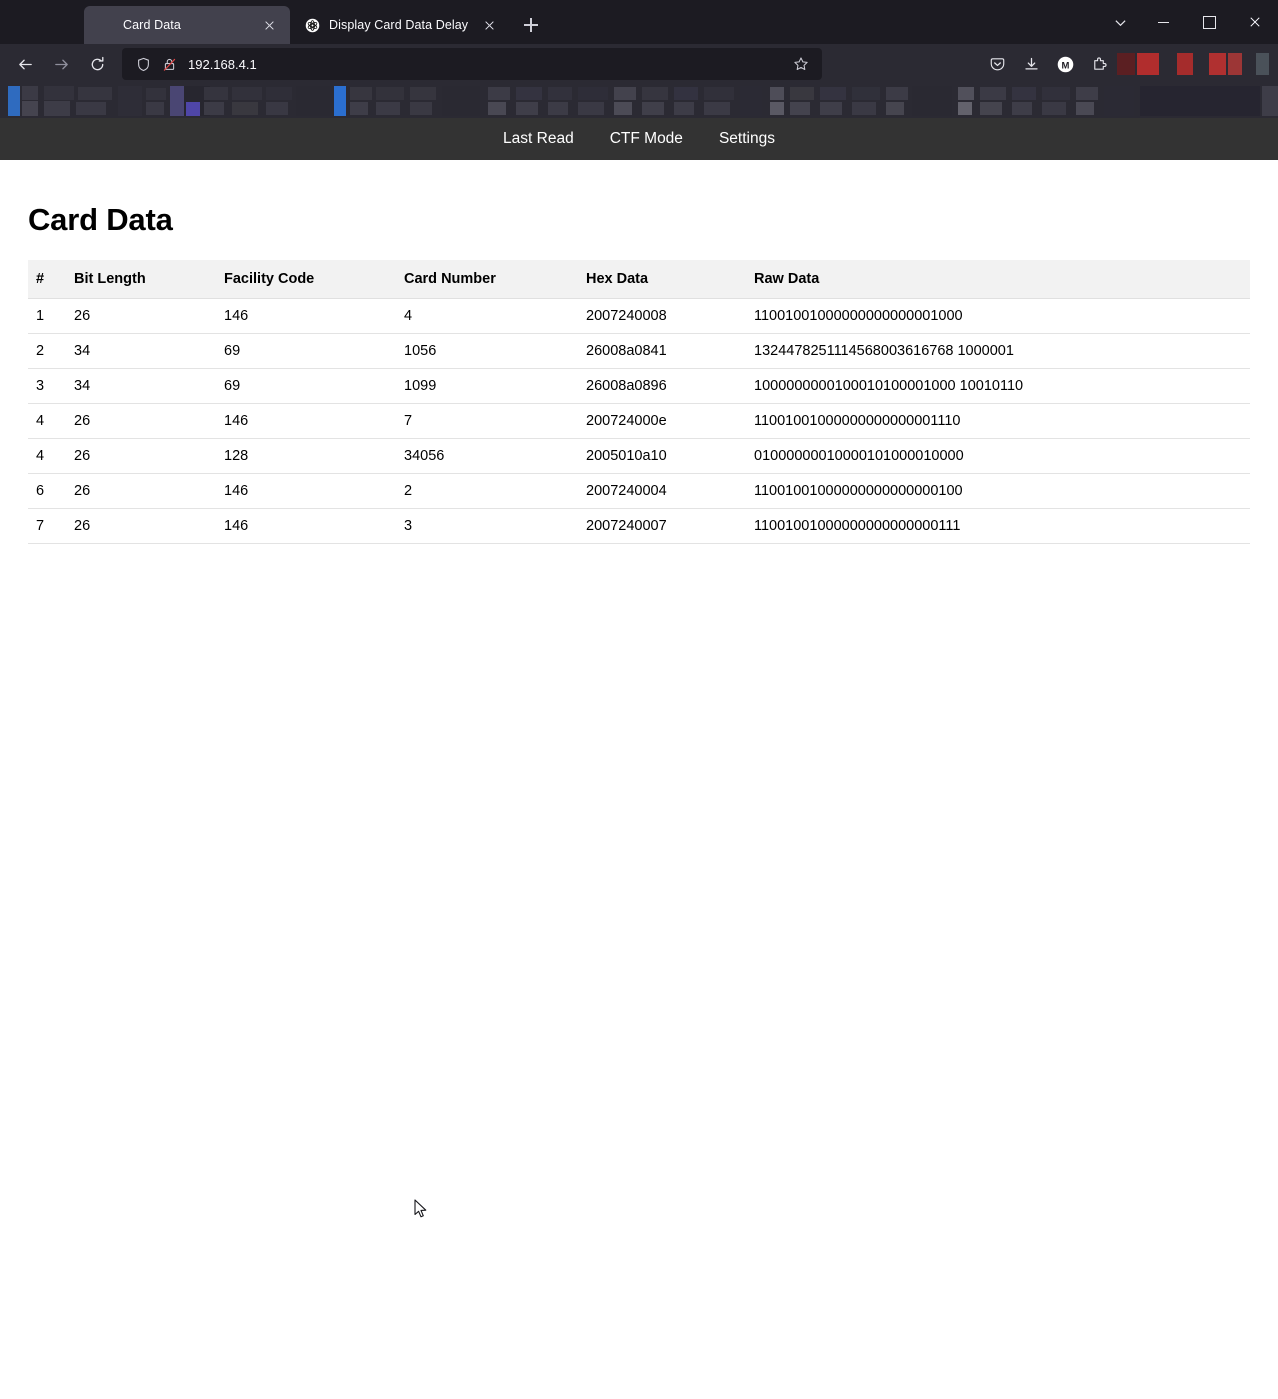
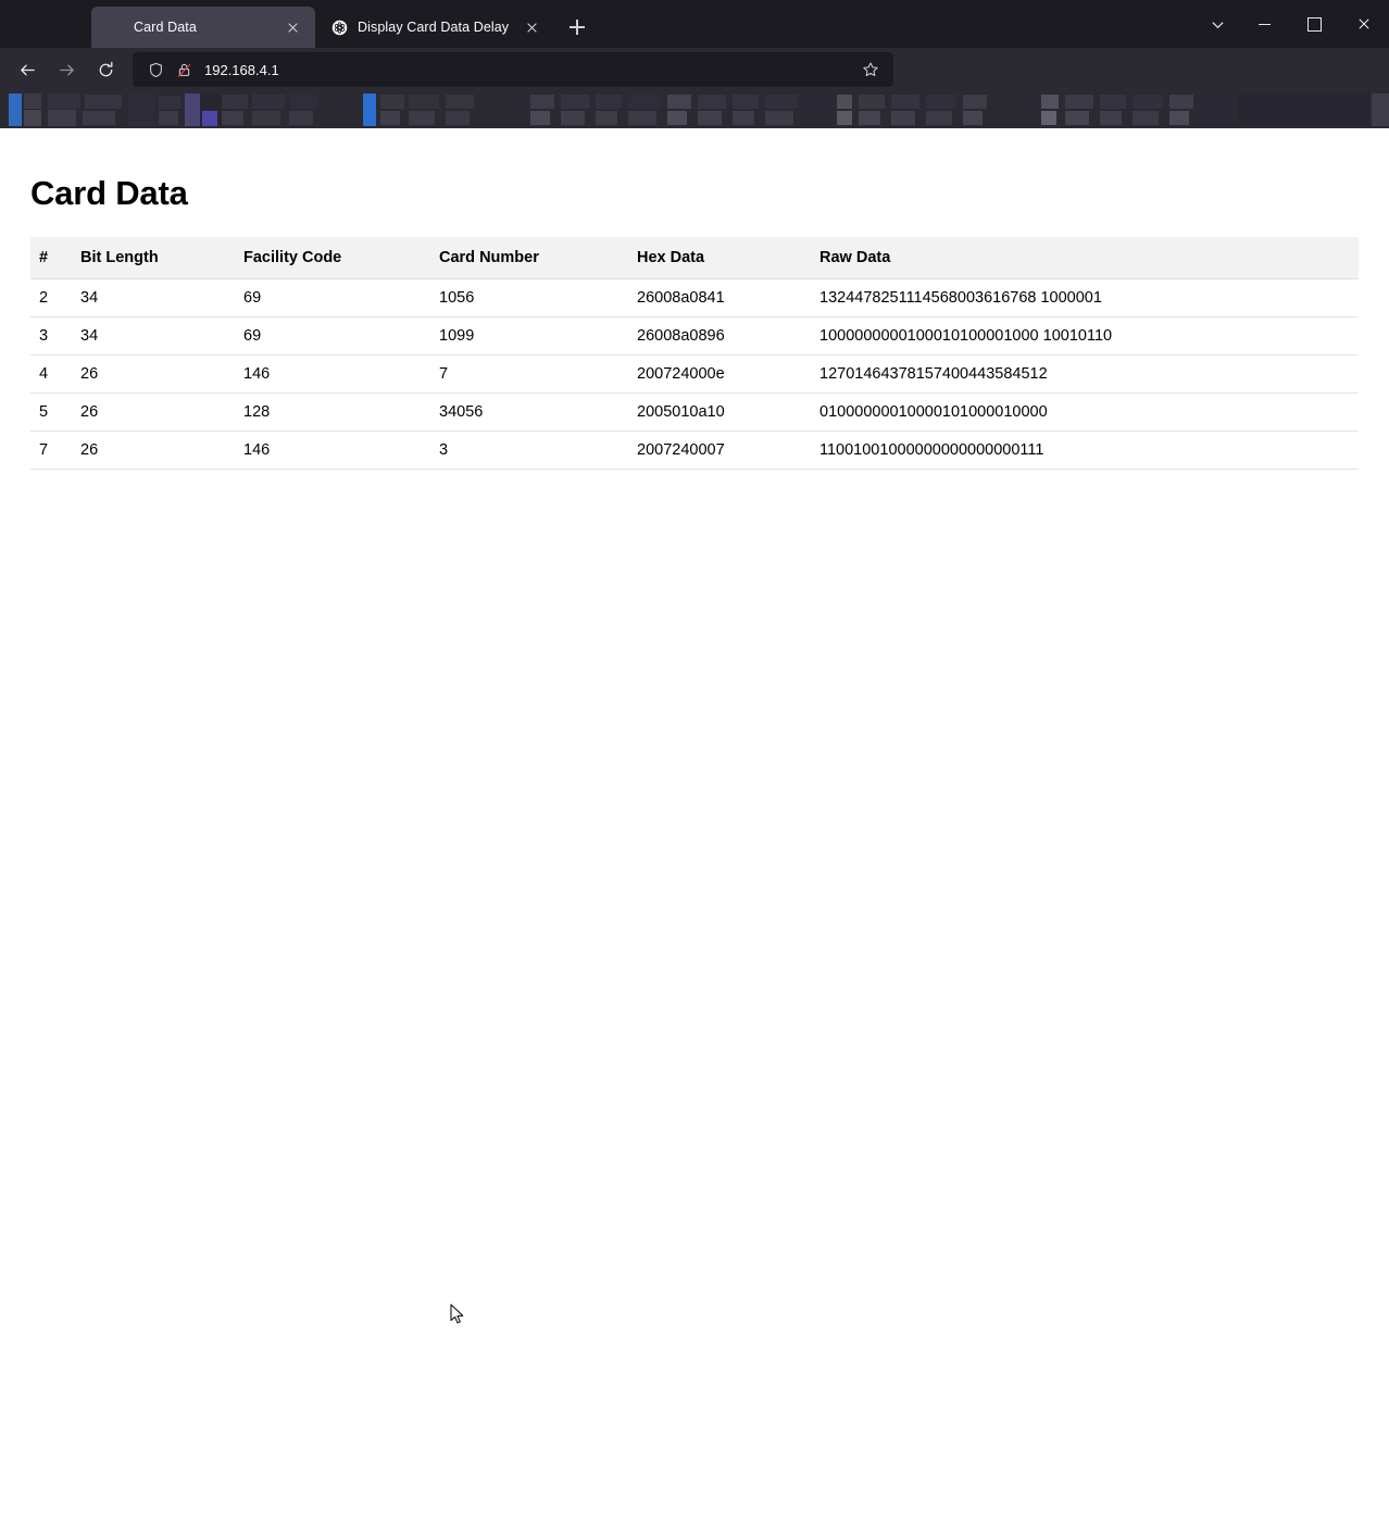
  Card Data
  Display Card Data Delay
  192.168.4.1
- M
- Last Read
- CTF Mode
- Settings
  Card Data
  #	Bit Length	Facility Code	Card Number	Hex Data	Raw Data
- 1	26	146	4	2007240008	11001001000000000000001000
  2	34	69	1056	26008a0841	1324478251114568003616768 1000001
  3	34	69	1099	26008a0896	1000000000100010100001000 10010110
- 4	26	146	7	200724000e	11001001000000000000001110
+ 4	26	146	7	200724000e	12701464378157400443584512
- 4	26	128	34056	2005010a10	01000000010000101000010000
+ 5	26	128	34056	2005010a10	01000000010000101000010000
- 6	26	146	2	2007240004	11001001000000000000000100
  7	26	146	3	2007240007	11001001000000000000000111
